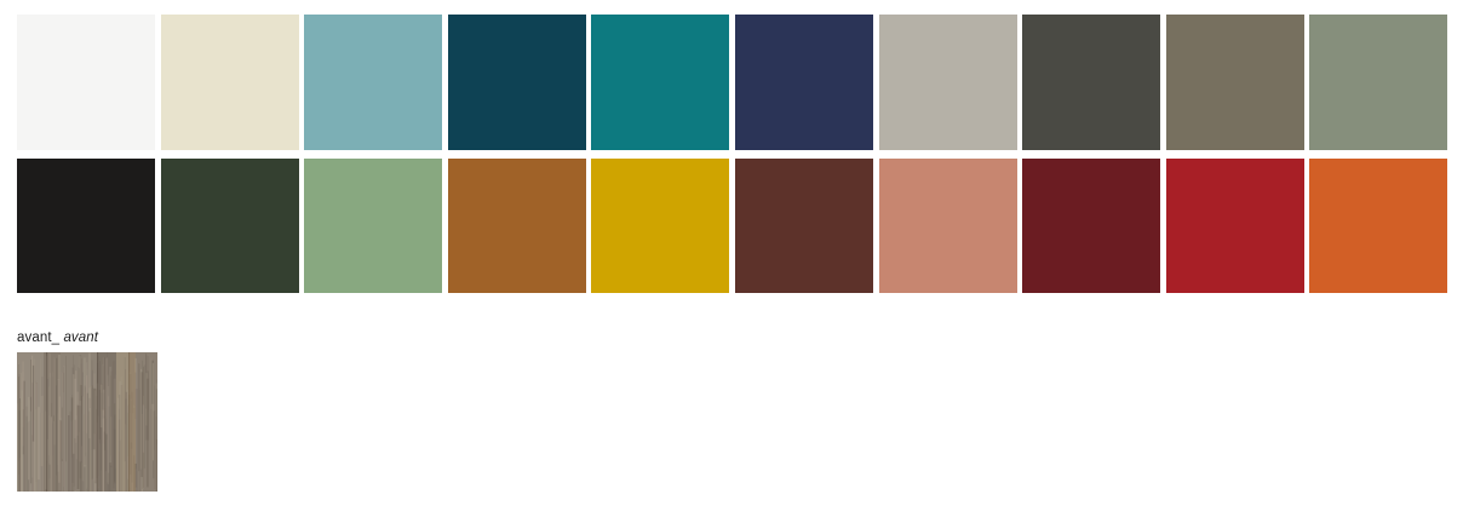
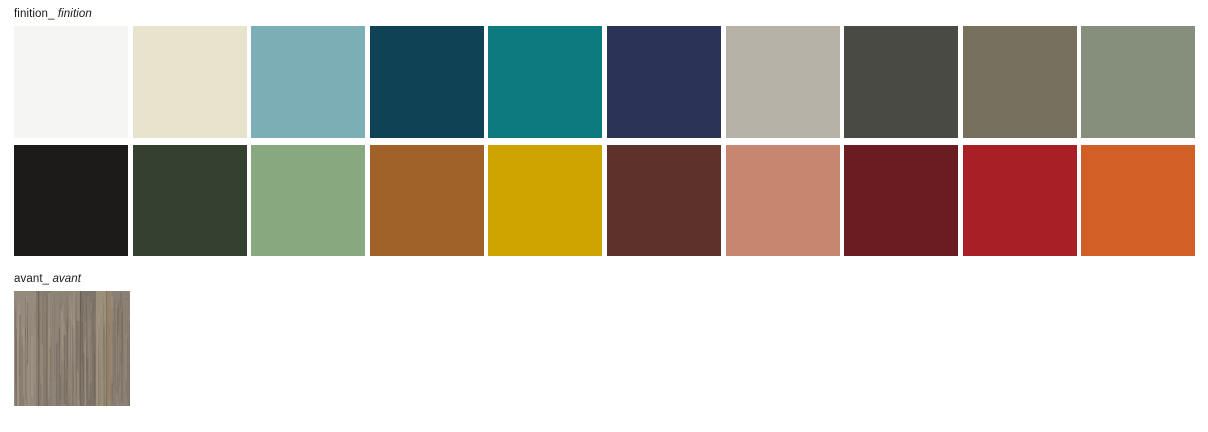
+ finition_ finition
  avant_ avant
